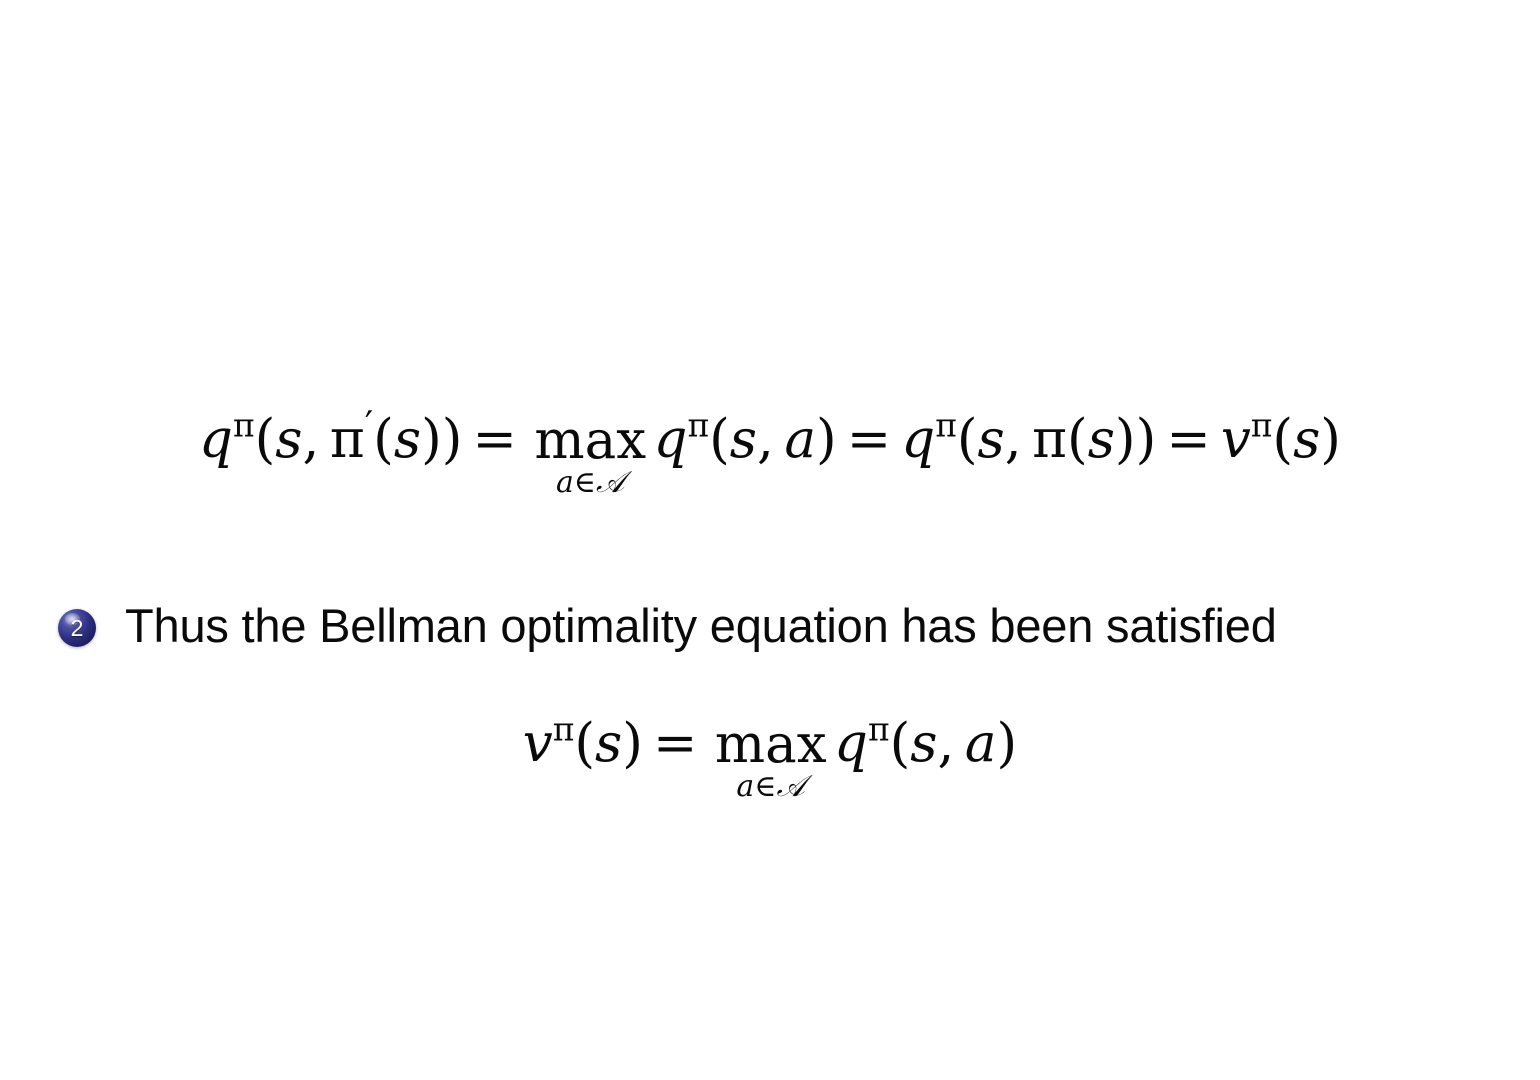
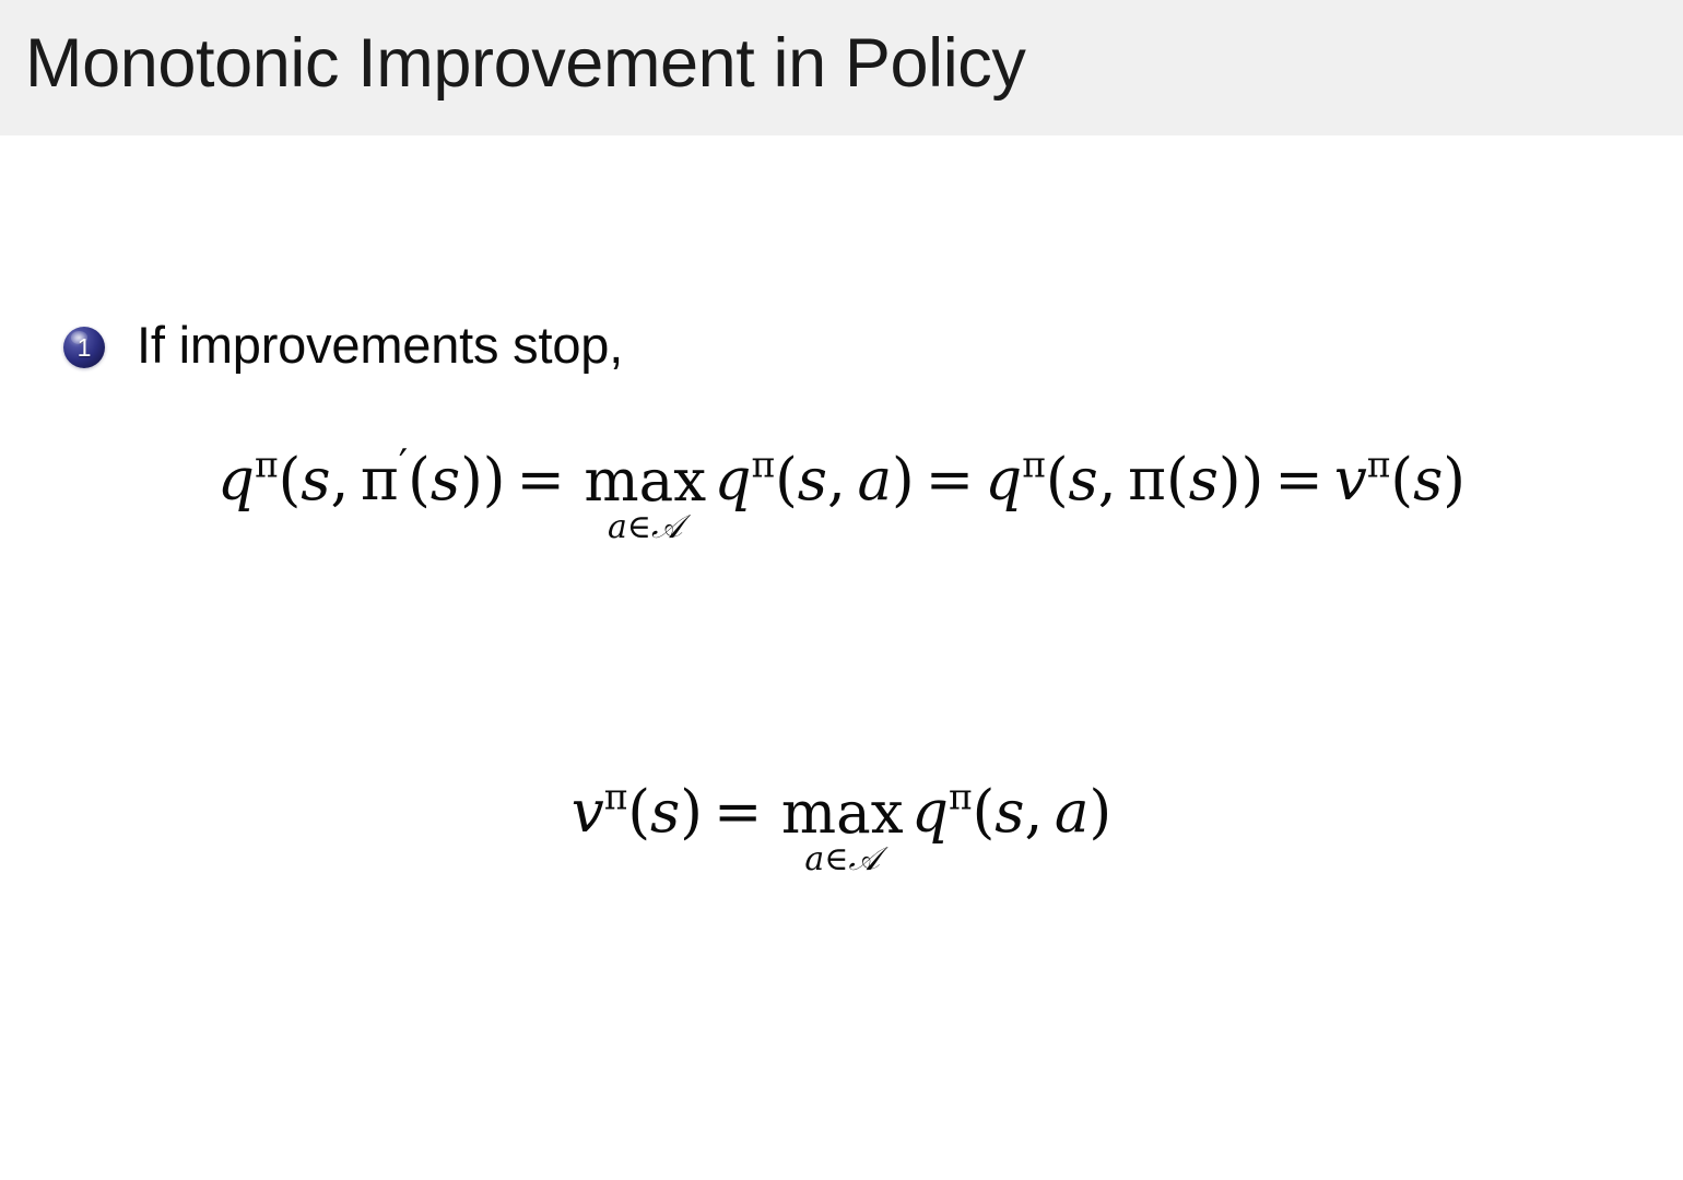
+ Monotonic Improvement in Policy
+ 1
+ If improvements stop,
  qπ(s, π′(s)) =
  max
  a∈𝒜
  qπ(s, a) = qπ(s, π(s)) = vπ(s)
- 2
- Thus the Bellman optimality equation has been satisfied
  vπ(s) =
  max
  a∈𝒜
  qπ(s, a)
